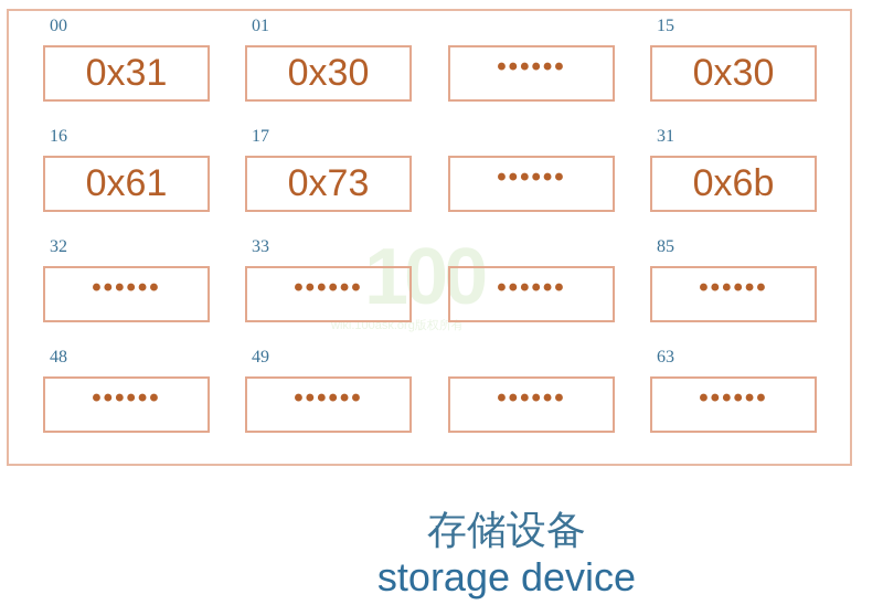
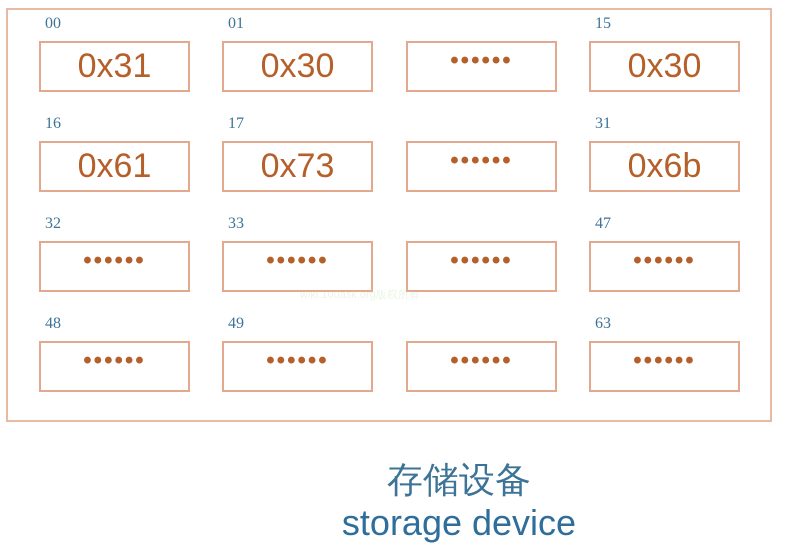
- 100
  wiki.100ask.org版权所有
  00
  0x31
  01
  0x30
  ••••••
  15
  0x30
  16
  0x61
  17
  0x73
  ••••••
  31
  0x6b
  32
  ••••••
  33
  ••••••
  ••••••
- 85
+ 47
  ••••••
  48
  ••••••
  49
  ••••••
  ••••••
  63
  ••••••
  存储设备
  storage device
